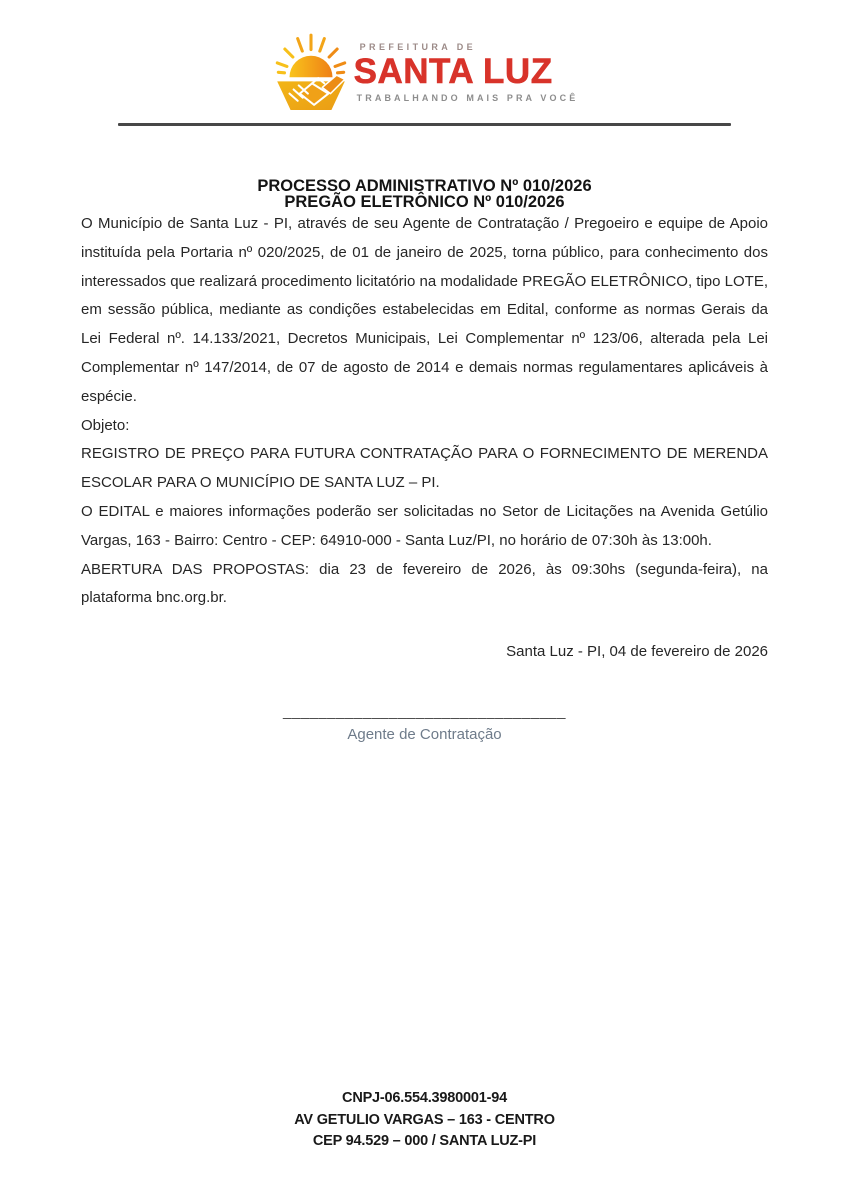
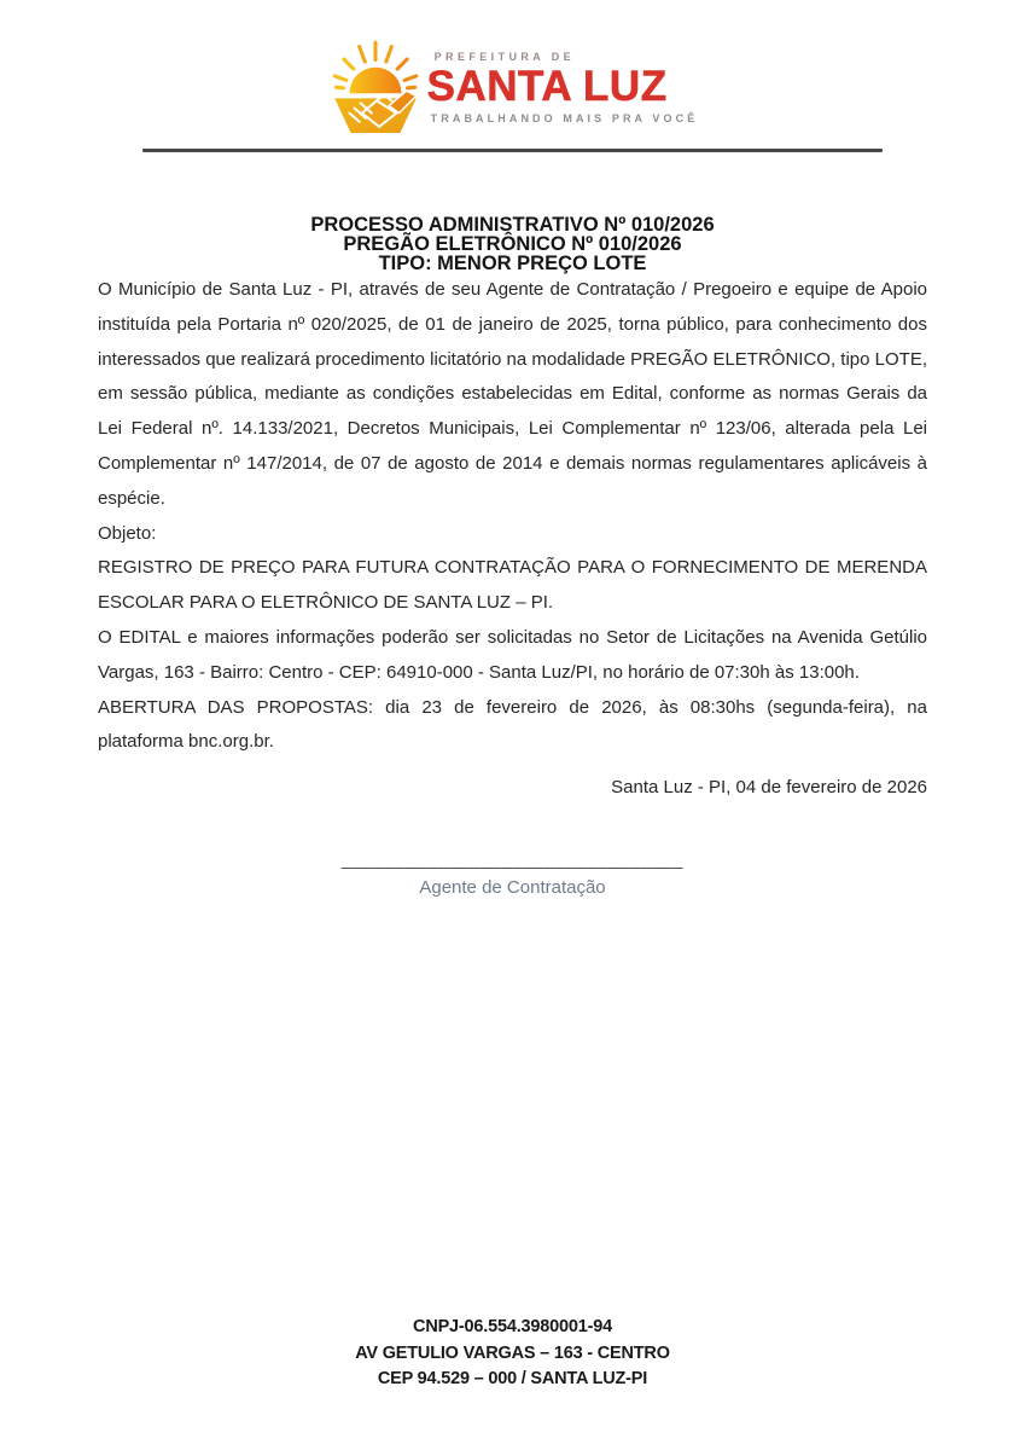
  PREFEITURA DE
  SANTA LUZ
  TRABALHANDO MAIS PRA VOCÊ
  PROCESSO ADMINISTRATIVO Nº 010/2026
  PREGÃO ELETRÔNICO Nº 010/2026
+ TIPO: MENOR PREÇO LOTE
  O Município de Santa Luz - PI, através de seu Agente de Contratação / Pregoeiro e equipe de Apoio instituída pela Portaria nº 020/2025, de 01 de janeiro de 2025, torna público, para conhecimento dos interessados que realizará procedimento licitatório na modalidade PREGÃO ELETRÔNICO, tipo LOTE, em sessão pública, mediante as condições estabelecidas em Edital, conforme as normas Gerais da Lei Federal nº. 14.133/2021, Decretos Municipais, Lei Complementar nº 123/06, alterada pela Lei Complementar nº 147/2014, de 07 de agosto de 2014 e demais normas regulamentares aplicáveis à espécie.
  Objeto:
- REGISTRO DE PREÇO PARA FUTURA CONTRATAÇÃO PARA O FORNECIMENTO DE MERENDA ESCOLAR PARA O MUNICÍPIO DE SANTA LUZ – PI.
+ REGISTRO DE PREÇO PARA FUTURA CONTRATAÇÃO PARA O FORNECIMENTO DE MERENDA ESCOLAR PARA O ELETRÔNICO DE SANTA LUZ – PI.
  O EDITAL e maiores informações poderão ser solicitadas no Setor de Licitações na Avenida Getúlio Vargas, 163 - Bairro: Centro - CEP: 64910-000 - Santa Luz/PI, no horário de 07:30h às 13:00h.
- ABERTURA DAS PROPOSTAS: dia 23 de fevereiro de 2026, às 09:30hs (segunda-feira), na plataforma bnc.org.br.
+ ABERTURA DAS PROPOSTAS: dia 23 de fevereiro de 2026, às 08:30hs (segunda-feira), na plataforma bnc.org.br.
  Santa Luz - PI, 04 de fevereiro de 2026
  ________________________________
  Agente de Contratação
  CNPJ-06.554.3980001-94
  AV GETULIO VARGAS – 163 - CENTRO
  CEP 94.529 – 000 / SANTA LUZ-PI
